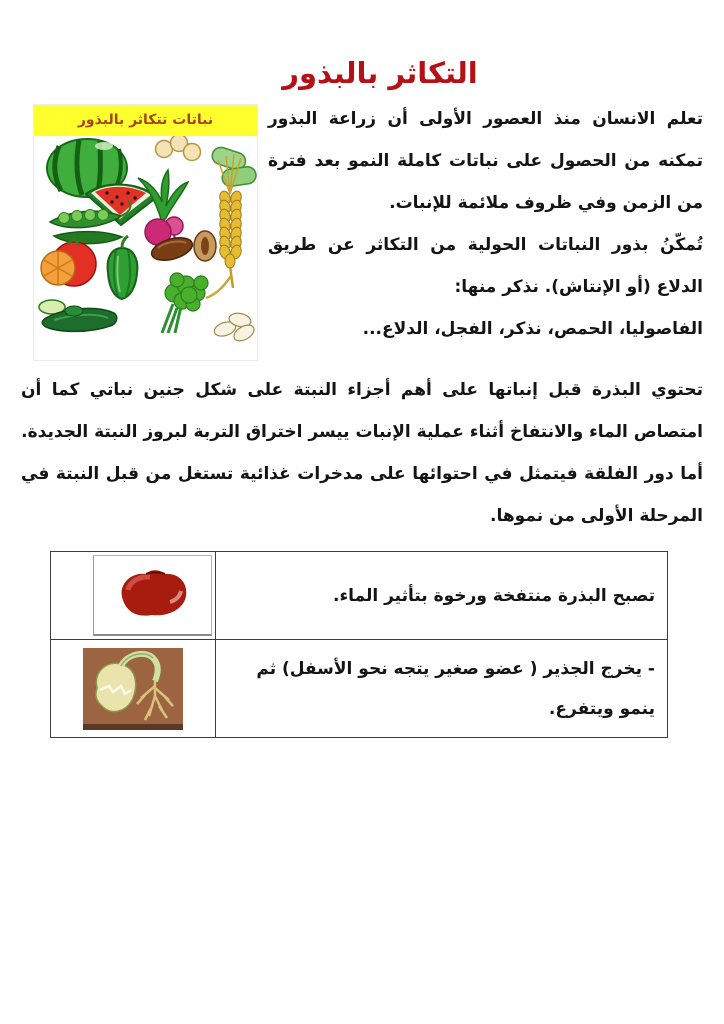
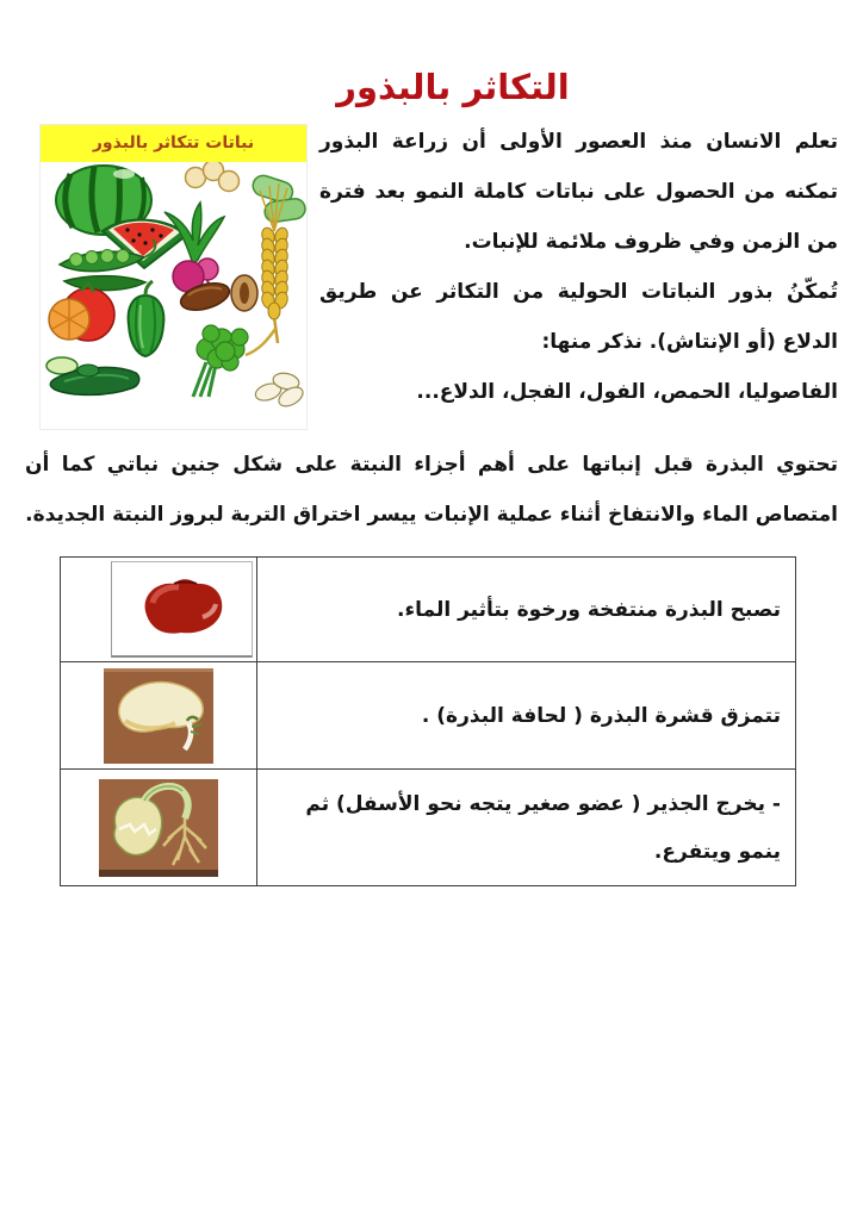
  التكاثر بالبذور
  نباتات تتكاثر بالبذور
  تعلم الانسان منذ العصور الأولى أن زراعة البذور تمكنه من الحصول على نباتات كاملة النمو بعد فترة من الزمن وفي ظروف ملائمة للإنبات.
  تُمكّنُ بذور النباتات الحولية من التكاثر عن طريق الدلاع (أو الإنتاش). نذكر منها:
- الفاصوليا، الحمص، نذكر، الفجل، الدلاع...
+ الفاصوليا، الحمص، الفول، الفجل، الدلاع...
  تحتوي البذرة قبل إنباتها على أهم أجزاء النبتة على شكل جنين نباتي كما أن امتصاص الماء والانتفاخ أثناء عملية الإنبات ييسر اختراق التربة لبروز النبتة الجديدة.
- أما دور الفلقة فيتمثل في احتوائها على مدخرات غذائية تستغل من قبل النبتة في المرحلة الأولى من نموها.
  	تصبح البذرة منتفخة ورخوة بتأثير الماء.
+ 	تتمزق قشرة البذرة ( لحافة البذرة) .
  	- يخرج الجذير ( عضو صغير يتجه نحو الأسفل) ثم ينمو ويتفرع.
